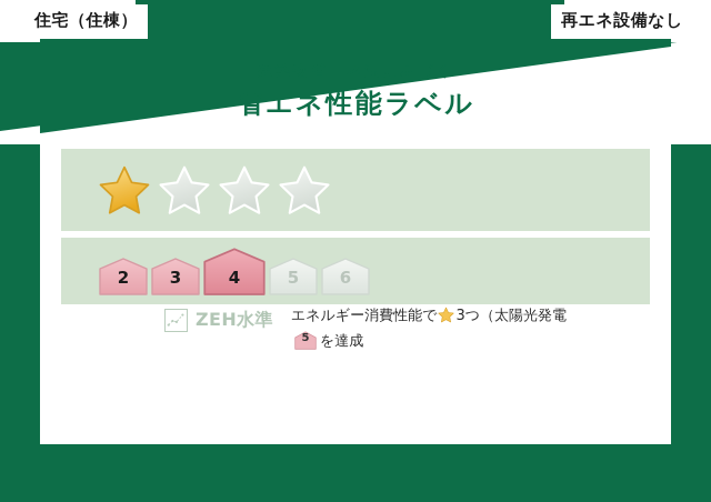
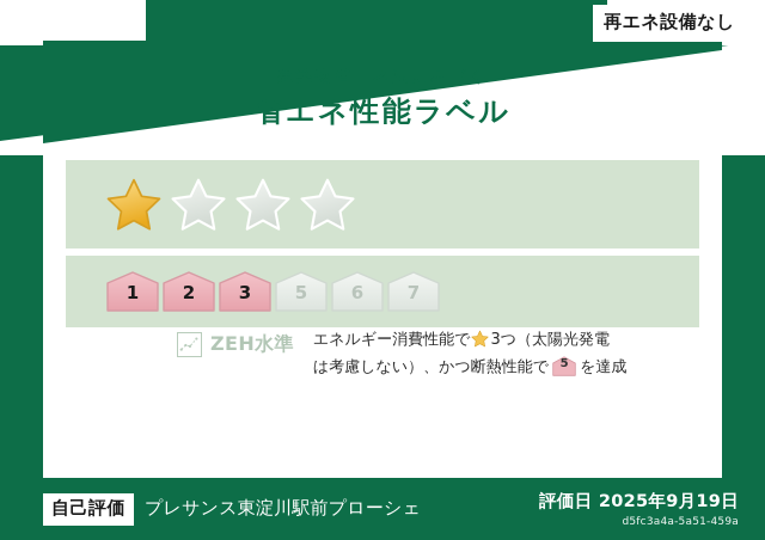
- 住宅（住棟）
  再エネ設備なし
  建築物省エネ法に基づく
  省エネ性能ラベル
+ 1
  2
  3
- 4
  5
  6
+ 7
  ZEH水準
  エネルギー消費性能で 3つ（太陽光発電
+ は考慮しない）、かつ断熱性能で
  5
  を達成
+ 自己評価
+ プレサンス東淀川駅前プローシェ
+ 評価日 2025年9月19日
+ d5fc3a4a-5a51-459a
